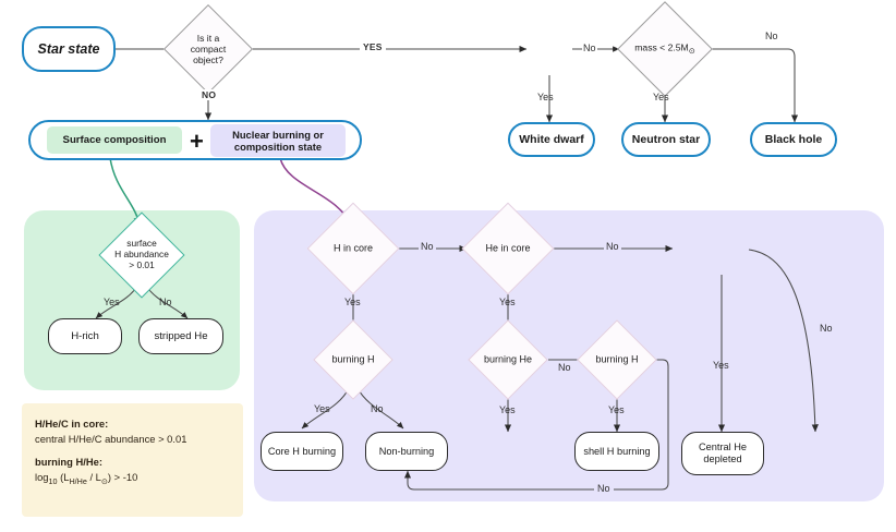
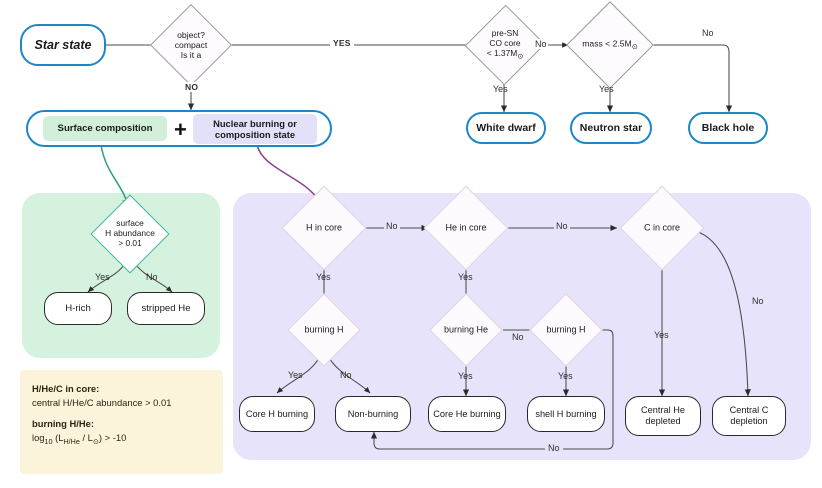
  Star state
- Is it a
+ object?
  compact
- object?
+ Is it a
  YES
  NO
+ pre-SN
+ CO core
+ < 1.37M⊙
  No
  Yes
  mass < 2.5M⊙
  Yes
  No
  White dwarf
  Neutron star
  Black hole
  Surface composition
  +
  Nuclear burning or
  composition state
  surface
  H abundance
  > 0.01
  Yes
  No
  H-rich
  stripped He
  H in core
  He in core
+ C in core
  No
  No
  Yes
  Yes
  Yes
  No
  burning H
  burning He
  burning H
  Yes
  No
  No
  Yes
  Yes
  No
  Core H burning
  Non-burning
+ Core He burning
  shell H burning
  Central He
  depleted
+ Central C
+ depletion
  H/He/C in core:
  central H/He/C abundance > 0.01
  burning H/He:
  log10 (LH/He / L⊙) > -10
